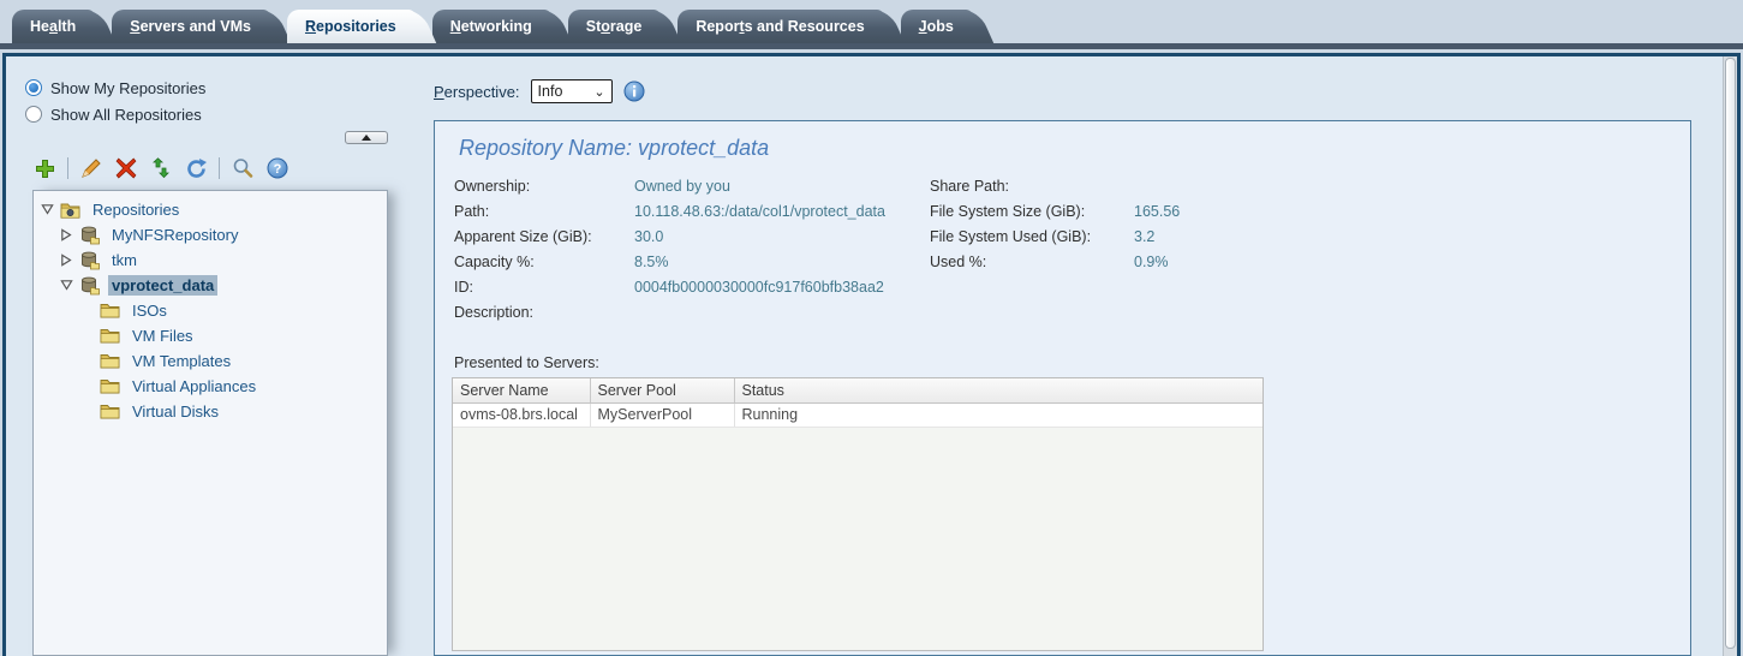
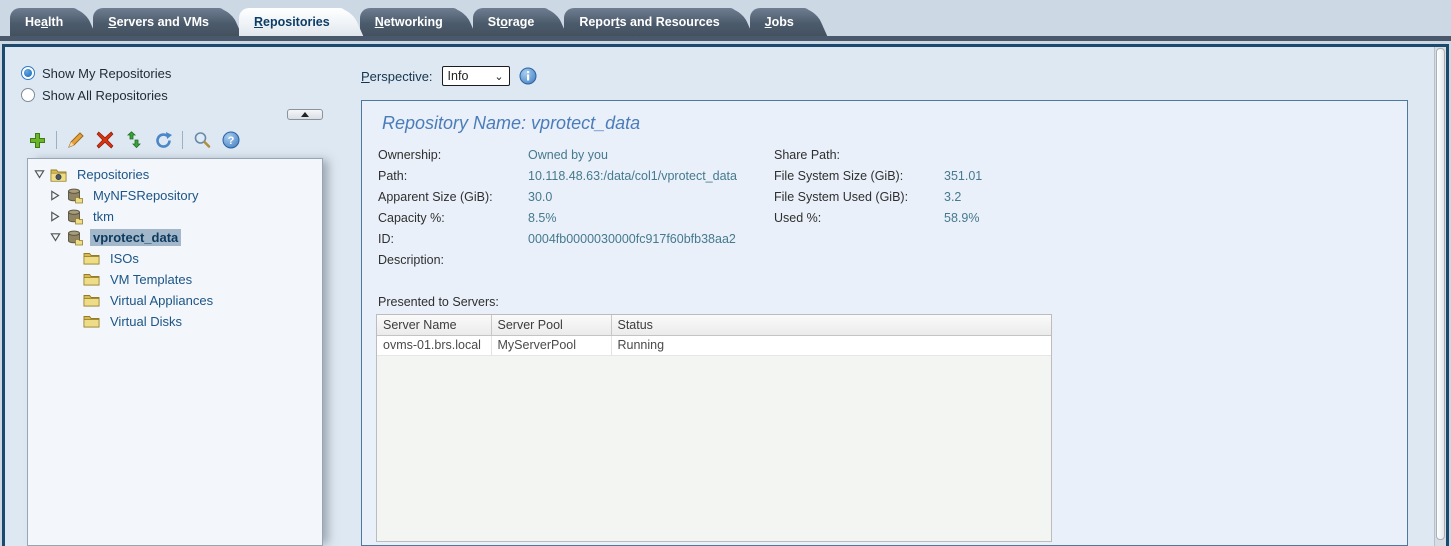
  Health
  Servers and VMs
  Repositories
  Networking
  Storage
  Reports and Resources
  Jobs
  Show My Repositories
  Show All Repositories
  ?
  Repositories
  MyNFSRepository
  tkm
  vprotect_data
  ISOs
- VM Files
  VM Templates
  Virtual Appliances
  Virtual Disks
  Perspective:
  Info
  ⌄
  Repository Name: vprotect_data
  Ownership:
  Owned by you
  Path:
  10.118.48.63:/data/col1/vprotect_data
  Apparent Size (GiB):
  30.0
  Capacity %:
  8.5%
  ID:
  0004fb0000030000fc917f60bfb38aa2
  Description:
  Share Path:
  File System Size (GiB):
- 165.56
+ 351.01
  File System Used (GiB):
  3.2
  Used %:
- 0.9%
+ 58.9%
  Presented to Servers:
  Server Name	Server Pool	Status
- ovms-08.brs.local	MyServerPool	Running
+ ovms-01.brs.local	MyServerPool	Running
